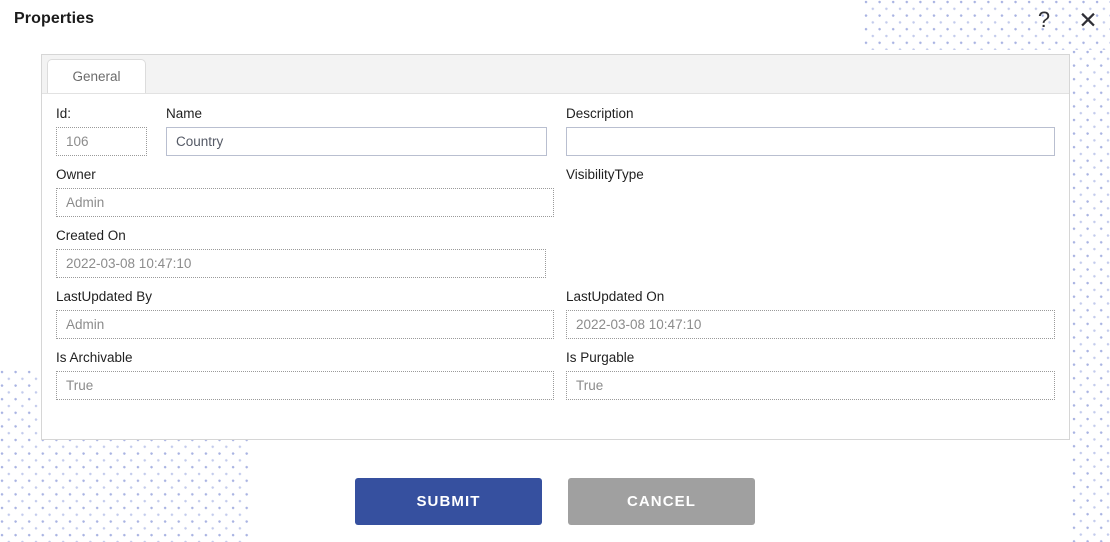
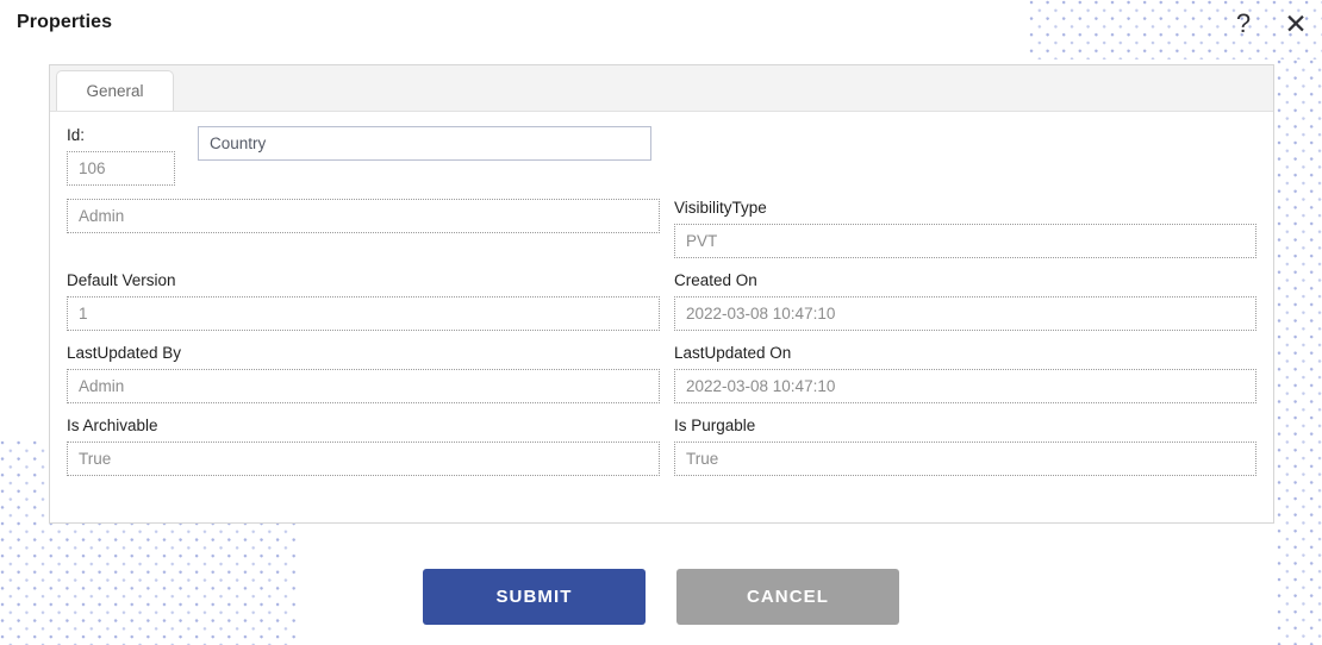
  Properties
  ?
  ✕
  General
  Id:
  106
- Name
  Country
- Description
- Owner
  Admin
  VisibilityType
+ PVT
+ Default Version
+ 1
  Created On
  2022-03-08 10:47:10
  LastUpdated By
  Admin
  LastUpdated On
  2022-03-08 10:47:10
  Is Archivable
  True
  Is Purgable
  True
  SUBMIT
  CANCEL
